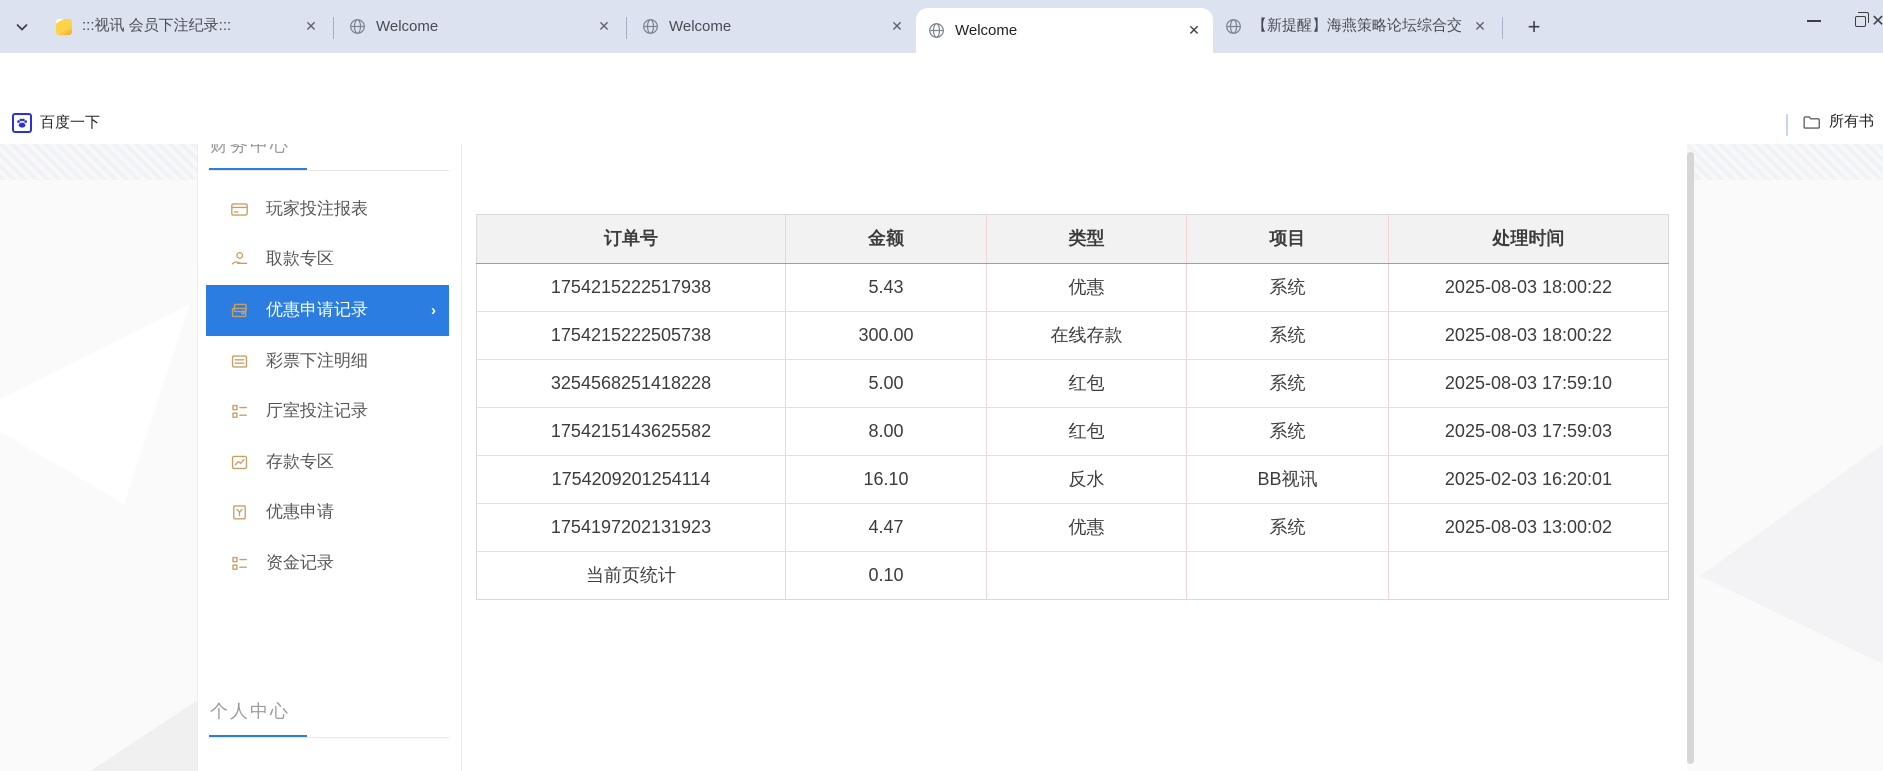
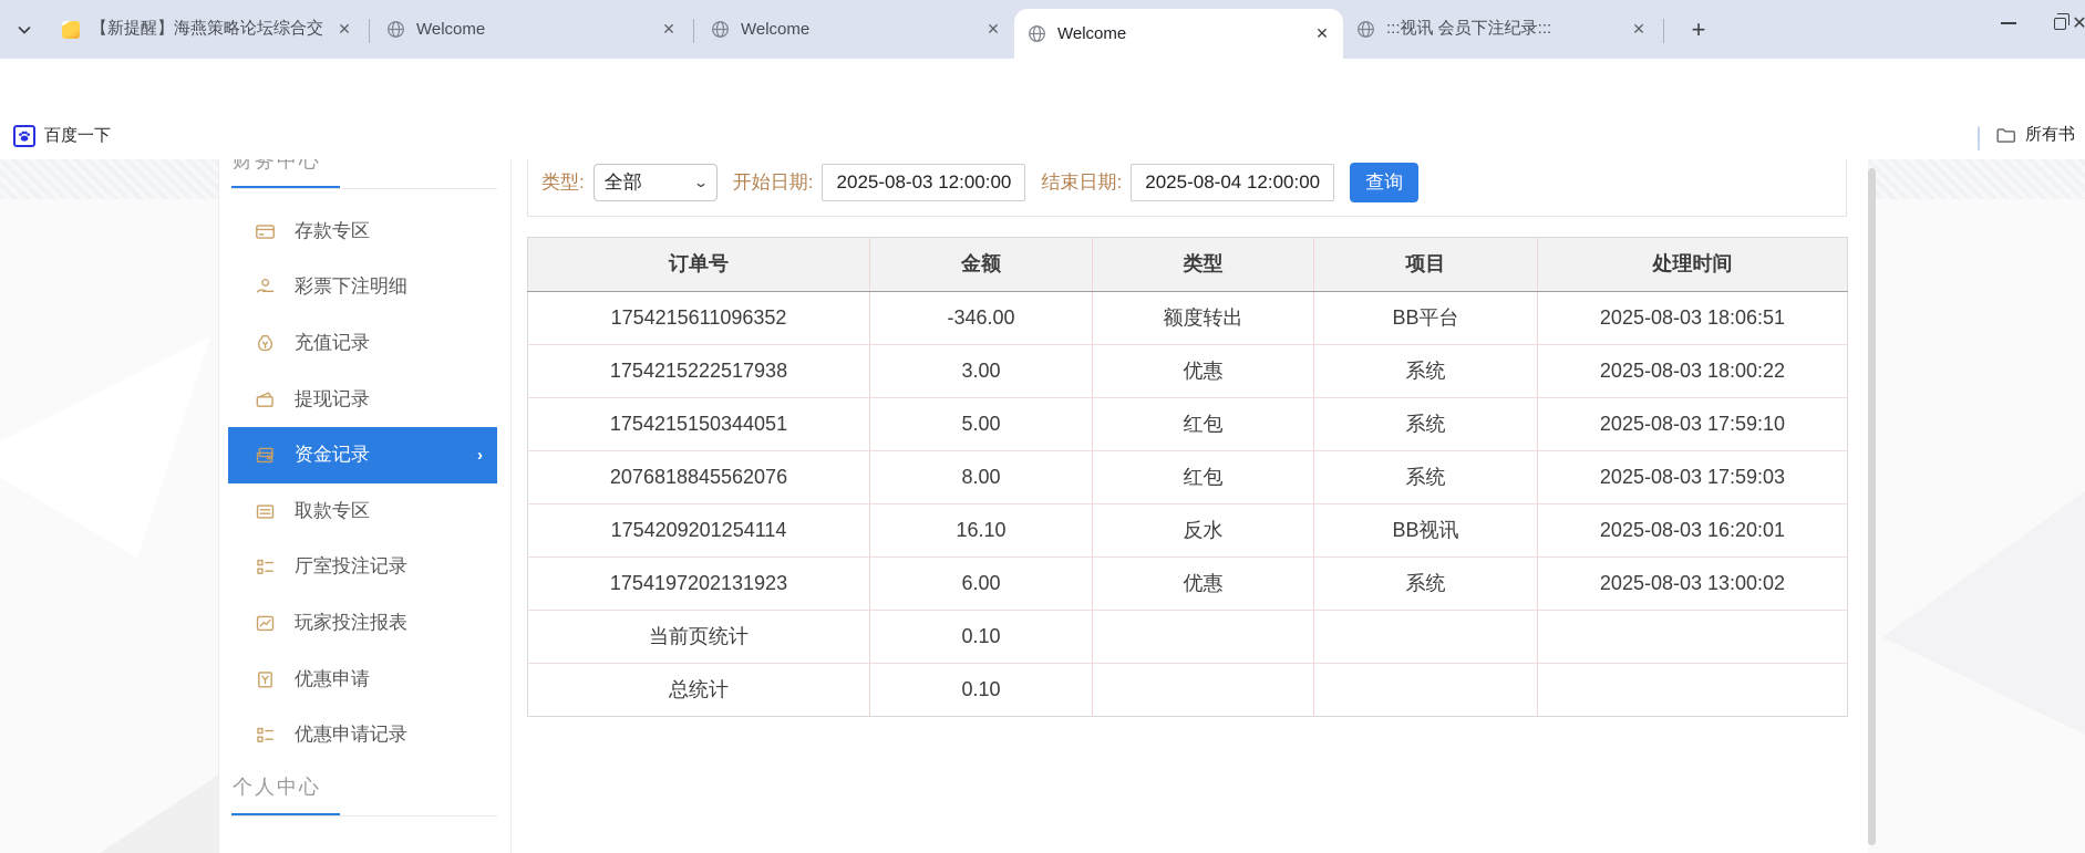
- :::视讯 会员下注纪录:::
+ 【新提醒】海燕策略论坛综合交
  ✕
  Welcome
  ✕
  Welcome
  ✕
  Welcome
  ✕
- 【新提醒】海燕策略论坛综合交
+ :::视讯 会员下注纪录:::
  ✕
  +
  ✕
  百度一下
  所有书
  财务中心
- 玩家投注报表
+ 存款专区
- 取款专区
+ 彩票下注明细
+ 充值记录
+ 提现记录
- 优惠申请记录
+ 资金记录
  ›
- 彩票下注明细
+ 取款专区
  厅室投注记录
- 存款专区
+ 玩家投注报表
  优惠申请
- 资金记录
+ 优惠申请记录
  个人中心
+ 类型:
+ 全部
+ ⌄
+ 开始日期:
+ 2025-08-03 12:00:00
+ 结束日期:
+ 2025-08-04 12:00:00
+ 查询
  订单号	金额	类型	项目	处理时间
+ 1754215611096352	-346.00	额度转出	BB平台	2025-08-03 18:06:51
- 1754215222517938	5.43	优惠	系统	2025-08-03 18:00:22
+ 1754215222517938	3.00	优惠	系统	2025-08-03 18:00:22
- 1754215222505738	300.00	在线存款	系统	2025-08-03 18:00:22
- 3254568251418228	5.00	红包	系统	2025-08-03 17:59:10
+ 1754215150344051	5.00	红包	系统	2025-08-03 17:59:10
- 1754215143625582	8.00	红包	系统	2025-08-03 17:59:03
+ 2076818845562076	8.00	红包	系统	2025-08-03 17:59:03
- 1754209201254114	16.10	反水	BB视讯	2025-02-03 16:20:01
+ 1754209201254114	16.10	反水	BB视讯	2025-08-03 16:20:01
- 1754197202131923	4.47	优惠	系统	2025-08-03 13:00:02
+ 1754197202131923	6.00	优惠	系统	2025-08-03 13:00:02
  当前页统计	0.10
+ 总统计	0.10
